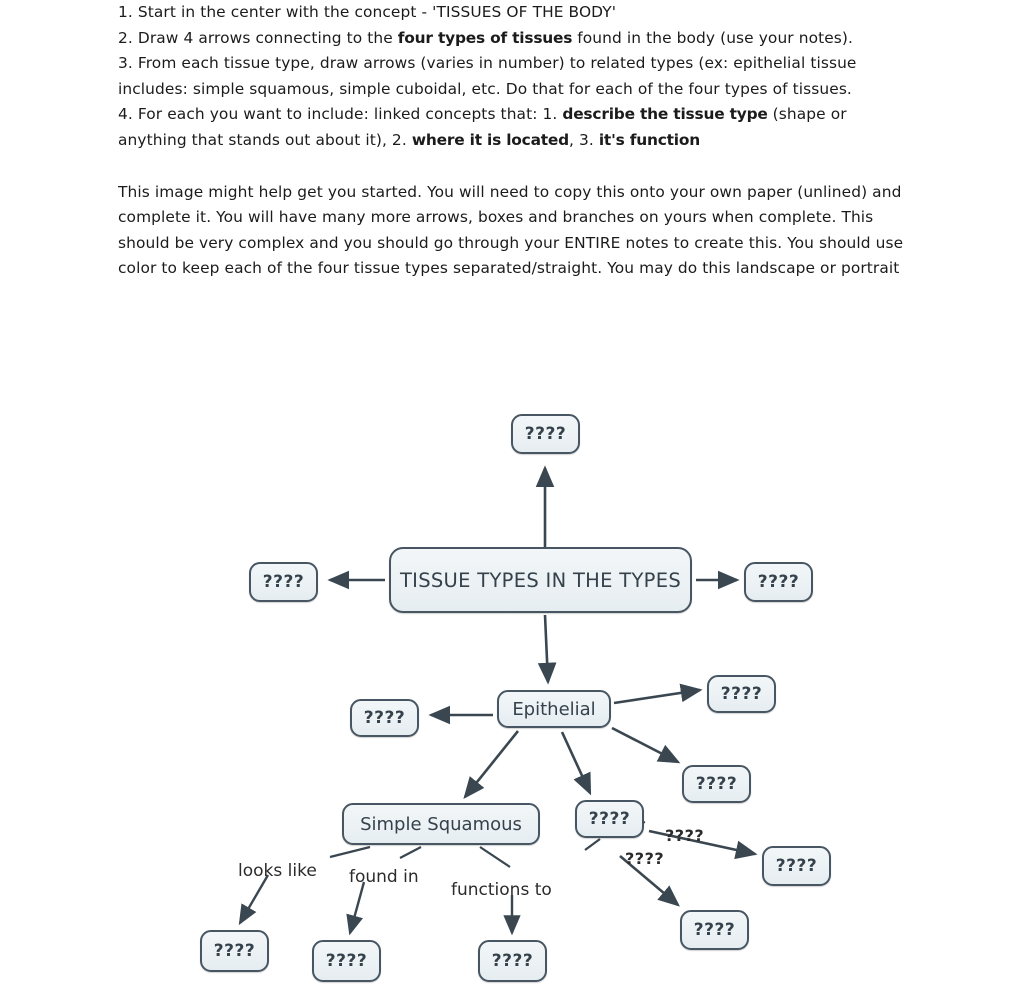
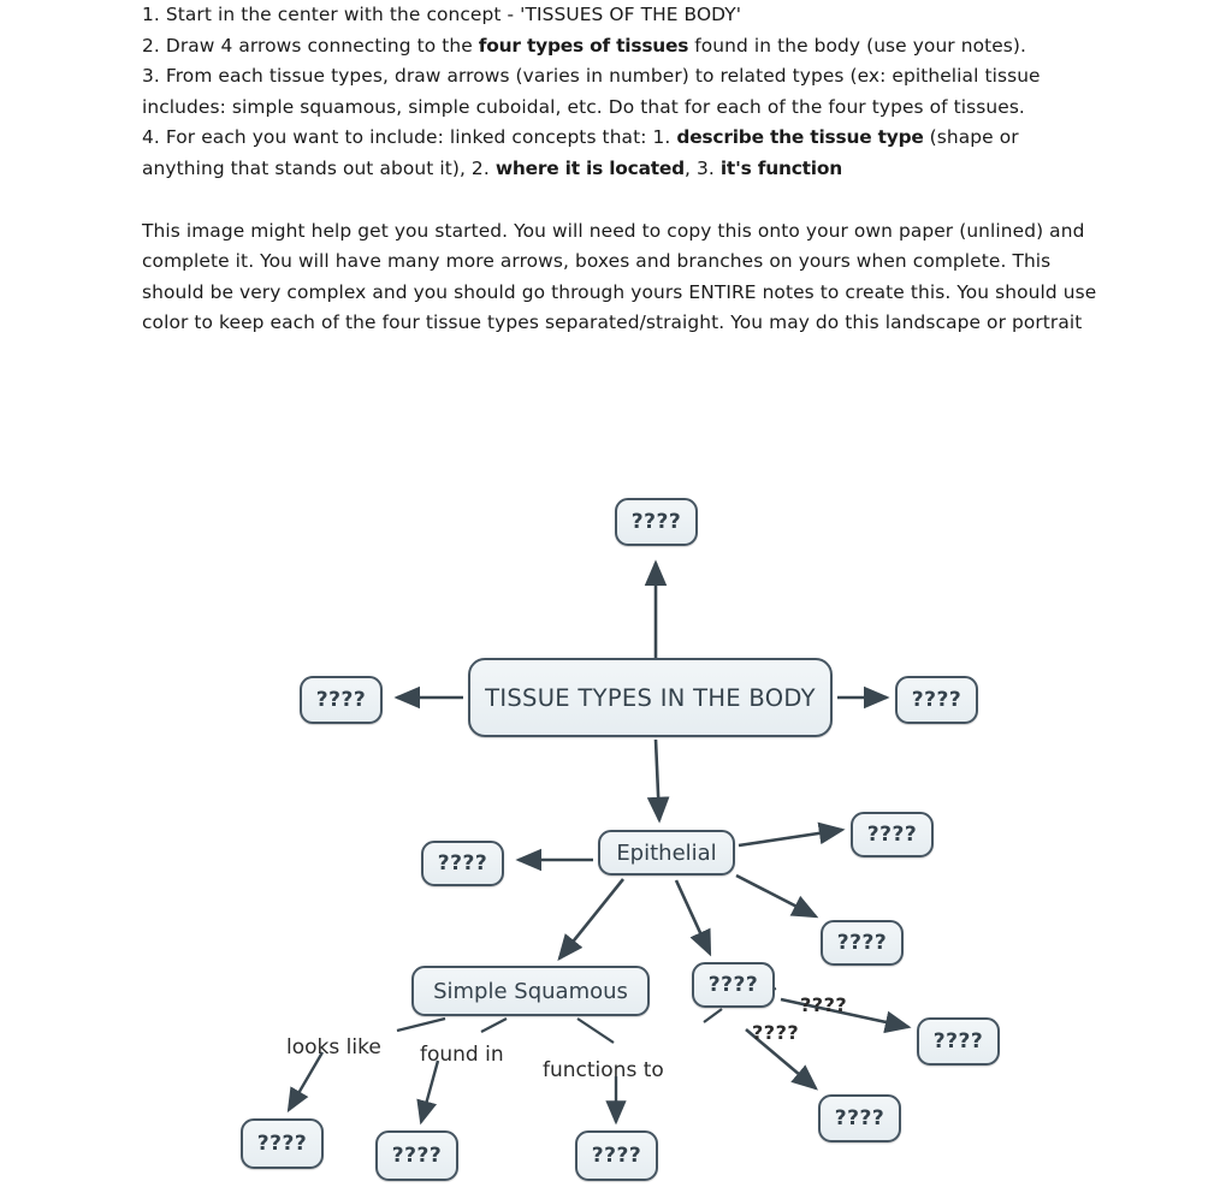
  1. Start in the center with the concept - 'TISSUES OF THE BODY'
  2. Draw 4 arrows connecting to the four types of tissues found in the body (use your notes).
- 3. From each tissue type, draw arrows (varies in number) to related types (ex: epithelial tissue includes: simple squamous, simple cuboidal, etc. Do that for each of the four types of tissues.
+ 3. From each tissue types, draw arrows (varies in number) to related types (ex: epithelial tissue includes: simple squamous, simple cuboidal, etc. Do that for each of the four types of tissues.
  4. For each you want to include: linked concepts that: 1. describe the tissue type (shape or anything that stands out about it), 2. where it is located, 3. it's function
- This image might help get you started. You will need to copy this onto your own paper (unlined) and complete it. You will have many more arrows, boxes and branches on yours when complete. This should be very complex and you should go through your ENTIRE notes to create this. You should use color to keep each of the four tissue types separated/straight. You may do this landscape or portrait
+ This image might help get you started. You will need to copy this onto your own paper (unlined) and complete it. You will have many more arrows, boxes and branches on yours when complete. This should be very complex and you should go through yours ENTIRE notes to create this. You should use color to keep each of the four tissue types separated/straight. You may do this landscape or portrait
  ????
- TISSUE TYPES IN THE TYPES
+ TISSUE TYPES IN THE BODY
  ????
  ????
  Epithelial
  ????
  ????
  ????
  Simple Squamous
  ????
  ????
  ????
  ????
  ????
  ????
  looks like
  found in
  functions to
  ????
  ????
